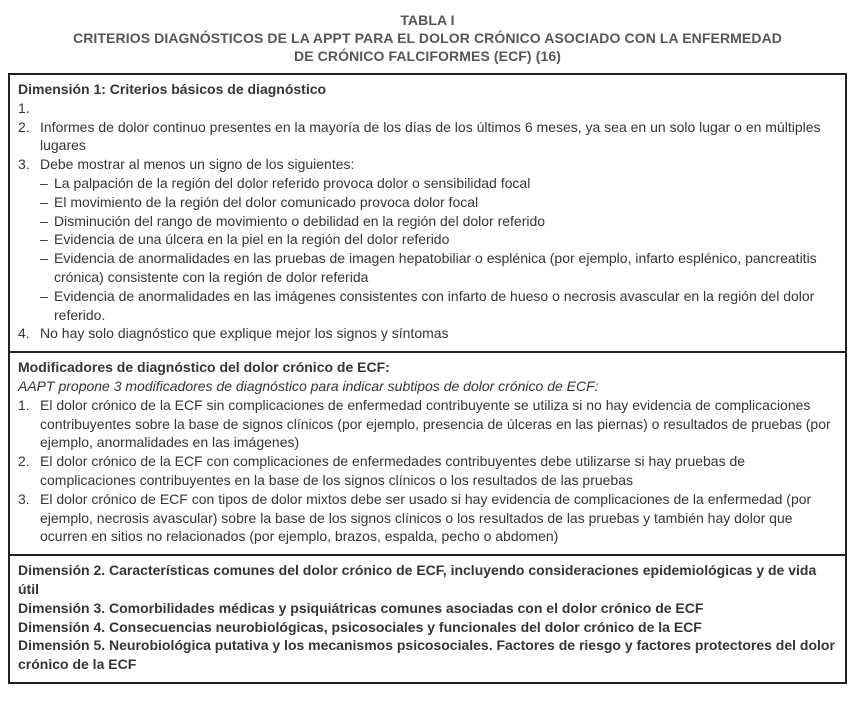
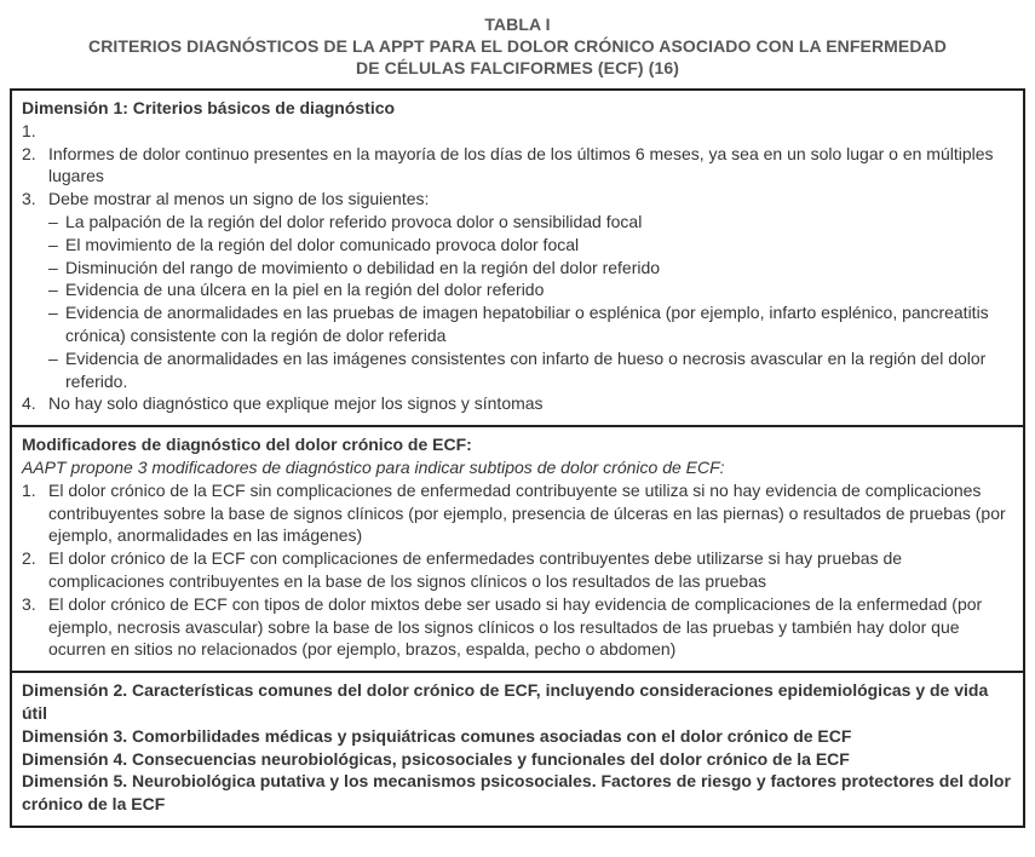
  TABLA I
  CRITERIOS DIAGNÓSTICOS DE LA APPT PARA EL DOLOR CRÓNICO ASOCIADO CON LA ENFERMEDAD
- DE CRÓNICO FALCIFORMES (ECF) (16)
+ DE CÉLULAS FALCIFORMES (ECF) (16)
  Dimensión 1: Criterios básicos de diagnóstico
  1.
  2.
  Informes de dolor continuo presentes en la mayoría de los días de los últimos 6 meses, ya sea en un solo lugar o en múltiples lugares
  3.
  Debe mostrar al menos un signo de los siguientes:
  –
  La palpación de la región del dolor referido provoca dolor o sensibilidad focal
  –
  El movimiento de la región del dolor comunicado provoca dolor focal
  –
  Disminución del rango de movimiento o debilidad en la región del dolor referido
  –
  Evidencia de una úlcera en la piel en la región del dolor referido
  –
  Evidencia de anormalidades en las pruebas de imagen hepatobiliar o esplénica (por ejemplo, infarto esplénico, pancreatitis crónica) consistente con la región de dolor referida
  –
  Evidencia de anormalidades en las imágenes consistentes con infarto de hueso o necrosis avascular en la región del dolor referido.
  4.
  No hay solo diagnóstico que explique mejor los signos y síntomas
  Modificadores de diagnóstico del dolor crónico de ECF:
  AAPT propone 3 modificadores de diagnóstico para indicar subtipos de dolor crónico de ECF:
  1.
  El dolor crónico de la ECF sin complicaciones de enfermedad contribuyente se utiliza si no hay evidencia de complicaciones contribuyentes sobre la base de signos clínicos (por ejemplo, presencia de úlceras en las piernas) o resultados de pruebas (por ejemplo, anormalidades en las imágenes)
  2.
  El dolor crónico de la ECF con complicaciones de enfermedades contribuyentes debe utilizarse si hay pruebas de complicaciones contribuyentes en la base de los signos clínicos o los resultados de las pruebas
  3.
  El dolor crónico de ECF con tipos de dolor mixtos debe ser usado si hay evidencia de complicaciones de la enfermedad (por ejemplo, necrosis avascular) sobre la base de los signos clínicos o los resultados de las pruebas y también hay dolor que ocurren en sitios no relacionados (por ejemplo, brazos, espalda, pecho o abdomen)
  Dimensión 2. Características comunes del dolor crónico de ECF, incluyendo consideraciones epidemiológicas y de vida útil
  Dimensión 3. Comorbilidades médicas y psiquiátricas comunes asociadas con el dolor crónico de ECF
  Dimensión 4. Consecuencias neurobiológicas, psicosociales y funcionales del dolor crónico de la ECF
  Dimensión 5. Neurobiológica putativa y los mecanismos psicosociales. Factores de riesgo y factores protectores del dolor crónico de la ECF
